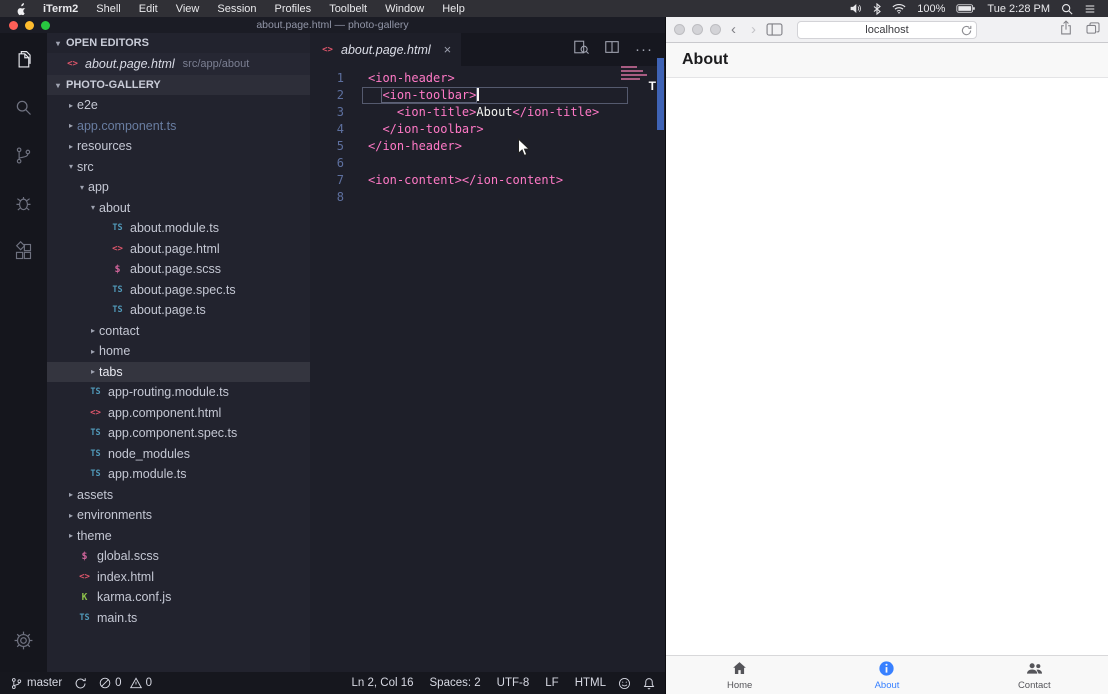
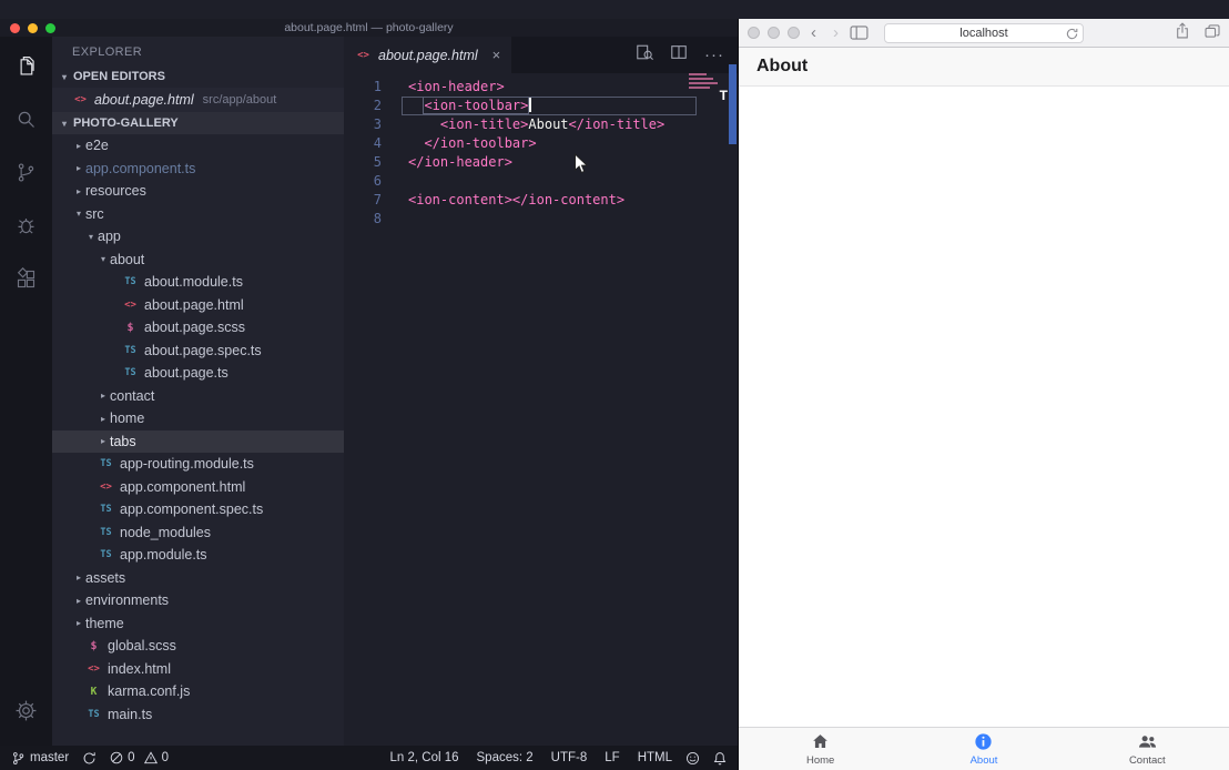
- iTerm2
- Shell
- Edit
- View
- Session
- Profiles
- Toolbelt
- Window
- Help
- 100%
- Tue 2:28 PM
  about.page.html — photo-gallery
+ EXPLORER
  ▾
  OPEN EDITORS
  <>
  about.page.html
  src/app/about
  ▾
  PHOTO-GALLERY
  ▸
  e2e
  ▸
  app.component.ts
  ▸
  resources
  ▾
  src
  ▾
  app
  ▾
  about
  TS
  about.module.ts
  <>
  about.page.html
  $
  about.page.scss
  TS
  about.page.spec.ts
  TS
  about.page.ts
  ▸
  contact
  ▸
  home
  ▸
  tabs
  TS
  app-routing.module.ts
  <>
  app.component.html
  TS
  app.component.spec.ts
  TS
  node_modules
  TS
  app.module.ts
  ▸
  assets
  ▸
  environments
  ▸
  theme
  $
  global.scss
  <>
  index.html
  K
  karma.conf.js
  TS
  main.ts
  <>
  about.page.html
  ×
  ···
  1
  <ion-header>
  2
  <ion-toolbar>
  3
  <ion-title>About</ion-title>
  4
  </ion-toolbar>
  5
  </ion-header>
  6
  7
  <ion-content></ion-content>
  8
  T
  master
  0
  0
  Ln 2, Col 16
  Spaces: 2
  UTF-8
  LF
  HTML
  ‹
  ›
  localhost
  About
  Home
  About
  Contact
